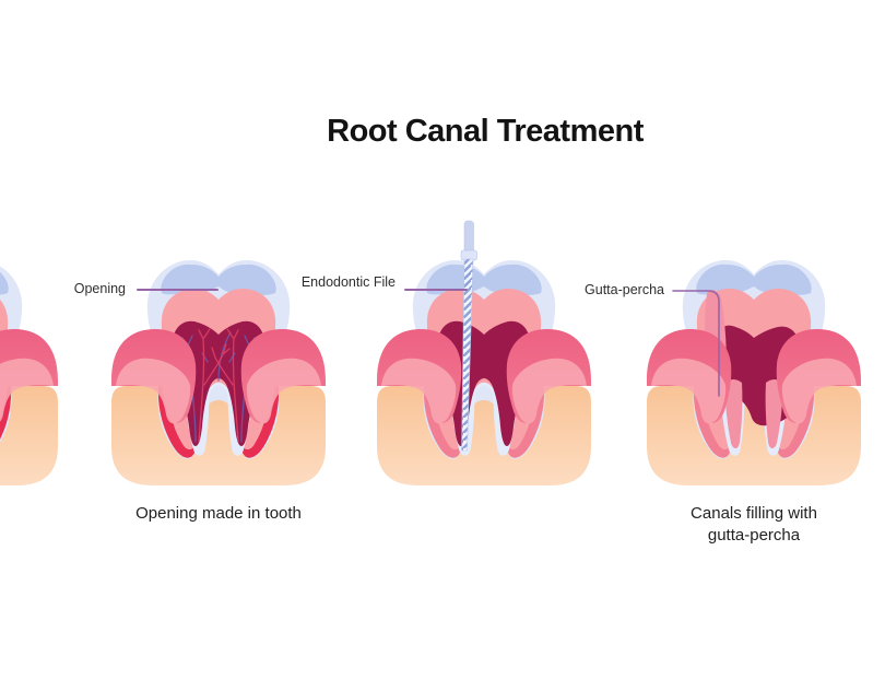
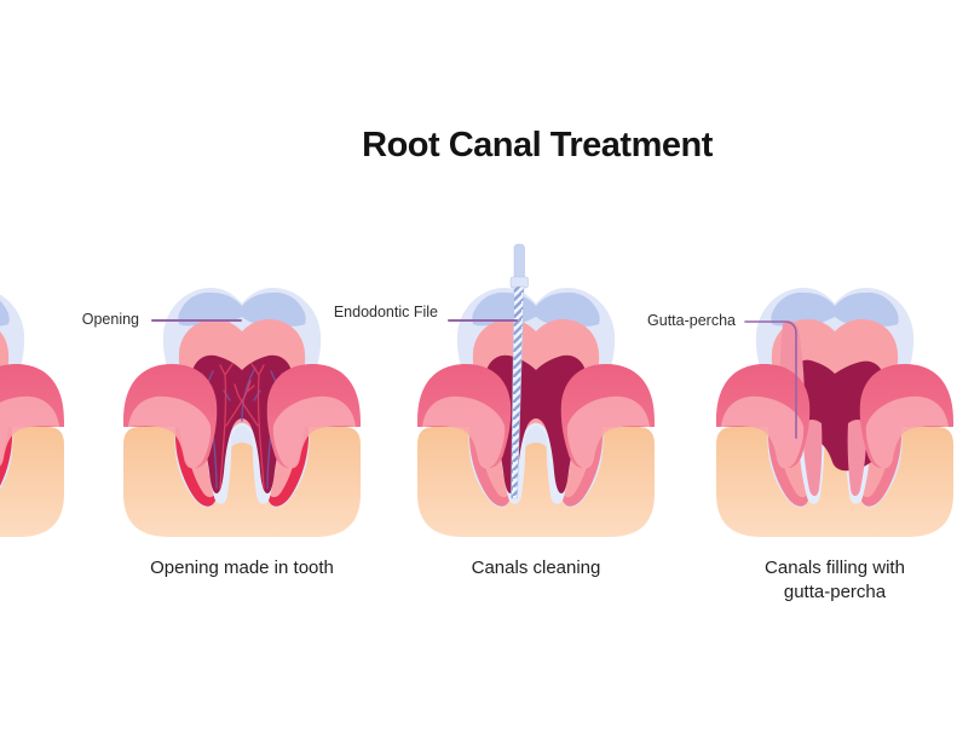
  Root Canal Treatment
  Opening
  Endodontic File
  Gutta-percha
  Opening made in tooth
+ Canals cleaning
  Canals filling with gutta-percha
